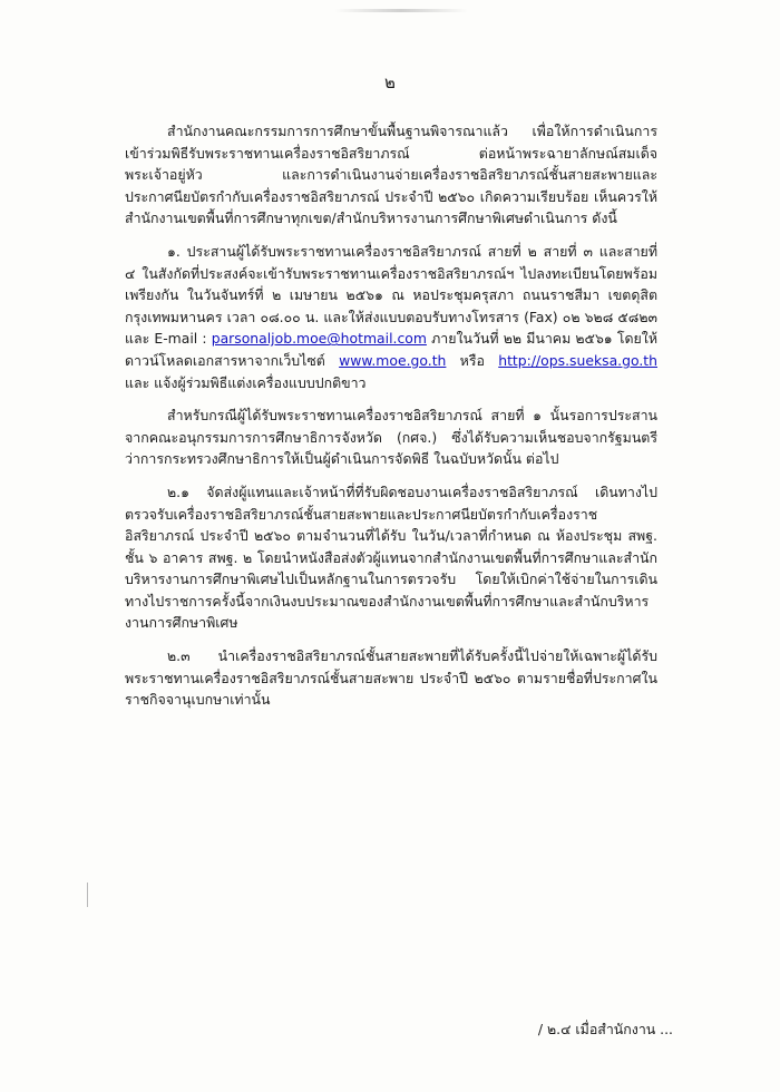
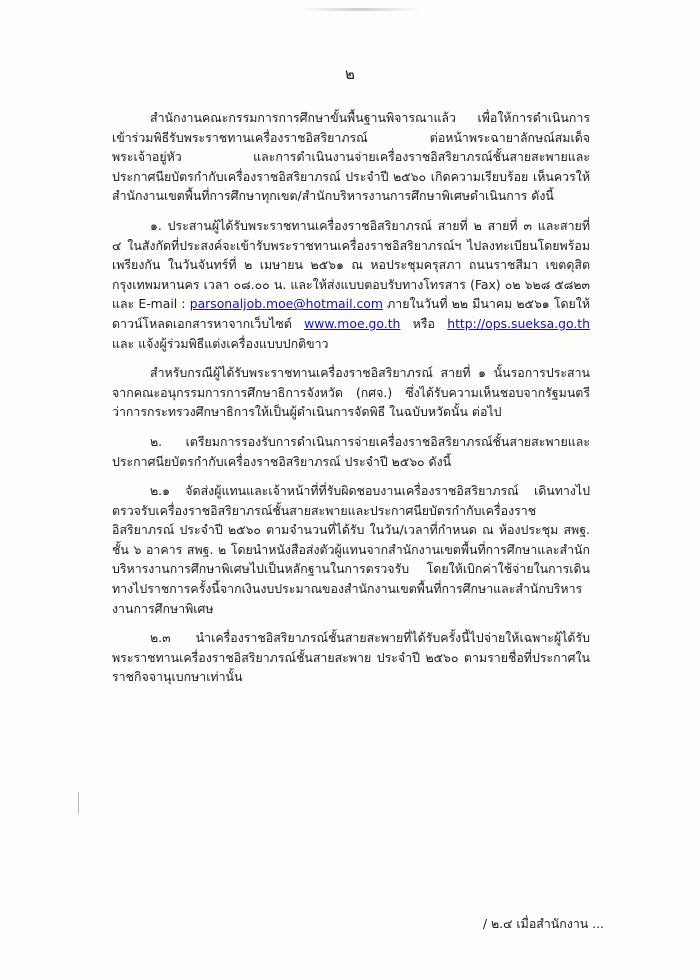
  ๒
  สำนักงานคณะกรรมการการศึกษาขั้นพื้นฐานพิจารณาแล้ว เพื่อให้การดำเนินการเข้าร่วมพิธีรับพระราชทานเครื่องราชอิสริยาภรณ์ ต่อหน้าพระฉายาลักษณ์สมเด็จพระเจ้าอยู่หัว และการดำเนินงานจ่ายเครื่องราชอิสริยาภรณ์ชั้นสายสะพายและประกาศนียบัตรกำกับเครื่องราชอิสริยาภรณ์ ประจำปี ๒๕๖๐ เกิดความเรียบร้อย เห็นควรให้สำนักงานเขตพื้นที่การศึกษาทุกเขต/สำนักบริหารงานการศึกษาพิเศษดำเนินการ ดังนี้
  ๑. ประสานผู้ได้รับพระราชทานเครื่องราชอิสริยาภรณ์ สายที่ ๒ สายที่ ๓ และสายที่ ๔ ในสังกัดที่ประสงค์จะเข้ารับพระราชทานเครื่องราชอิสริยาภรณ์ฯ ไปลงทะเบียนโดยพร้อมเพรียงกัน ในวันจันทร์ที่ ๒ เมษายน ๒๕๖๑ ณ หอประชุมครุสภา ถนนราชสีมา เขตดุสิต กรุงเทพมหานคร เวลา ๐๘.๐๐ น. และให้ส่งแบบตอบรับทางโทรสาร (Fax) ๐๒ ๖๒๘ ๕๘๒๓ และ E-mail : parsonaljob.moe@hotmail.com ภายในวันที่ ๒๒ มีนาคม ๒๕๖๑ โดยให้ดาวน์โหลดเอกสารหาจากเว็บไซต์ www.moe.go.th หรือ http://ops.sueksa.go.th และ แจ้งผู้ร่วมพิธีแต่งเครื่องแบบปกติขาว
  สำหรับกรณีผู้ได้รับพระราชทานเครื่องราชอิสริยาภรณ์ สายที่ ๑ นั้นรอการประสานจากคณะอนุกรรมการการศึกษาธิการจังหวัด (กศจ.) ซึ่งได้รับความเห็นชอบจากรัฐมนตรีว่าการกระทรวงศึกษาธิการให้เป็นผู้ดำเนินการจัดพิธี ในฉบับหวัดนั้น ต่อไป
+ ๒. เตรียมการรองรับการดำเนินการจ่ายเครื่องราชอิสริยาภรณ์ชั้นสายสะพายและประกาศนียบัตรกำกับเครื่องราชอิสริยาภรณ์ ประจำปี ๒๕๖๐ ดังนี้
  ๒.๑ จัดส่งผู้แทนและเจ้าหน้าที่ที่รับผิดชอบงานเครื่องราชอิสริยาภรณ์ เดินทางไปตรวจรับเครื่องราชอิสริยาภรณ์ชั้นสายสะพายและประกาศนียบัตรกำกับเครื่องราชอิสริยาภรณ์ ประจำปี ๒๕๖๐ ตามจำนวนที่ได้รับ ในวัน/เวลาที่กำหนด ณ ห้องประชุม สพฐ. ชั้น ๖ อาคาร สพฐ. ๒ โดยนำหนังสือส่งตัวผู้แทนจากสำนักงานเขตพื้นที่การศึกษาและสำนักบริหารงานการศึกษาพิเศษไปเป็นหลักฐานในการตรวจรับ โดยให้เบิกค่าใช้จ่ายในการเดินทางไปราชการครั้งนี้จากเงินงบประมาณของสำนักงานเขตพื้นที่การศึกษาและสำนักบริหารงานการศึกษาพิเศษ
  ๒.๓ นำเครื่องราชอิสริยาภรณ์ชั้นสายสะพายที่ได้รับครั้งนี้ไปจ่ายให้เฉพาะผู้ได้รับพระราชทานเครื่องราชอิสริยาภรณ์ชั้นสายสะพาย ประจำปี ๒๕๖๐ ตามรายชื่อที่ประกาศในราชกิจจานุเบกษาเท่านั้น
  / ๒.๔ เมื่อสำนักงาน ...
